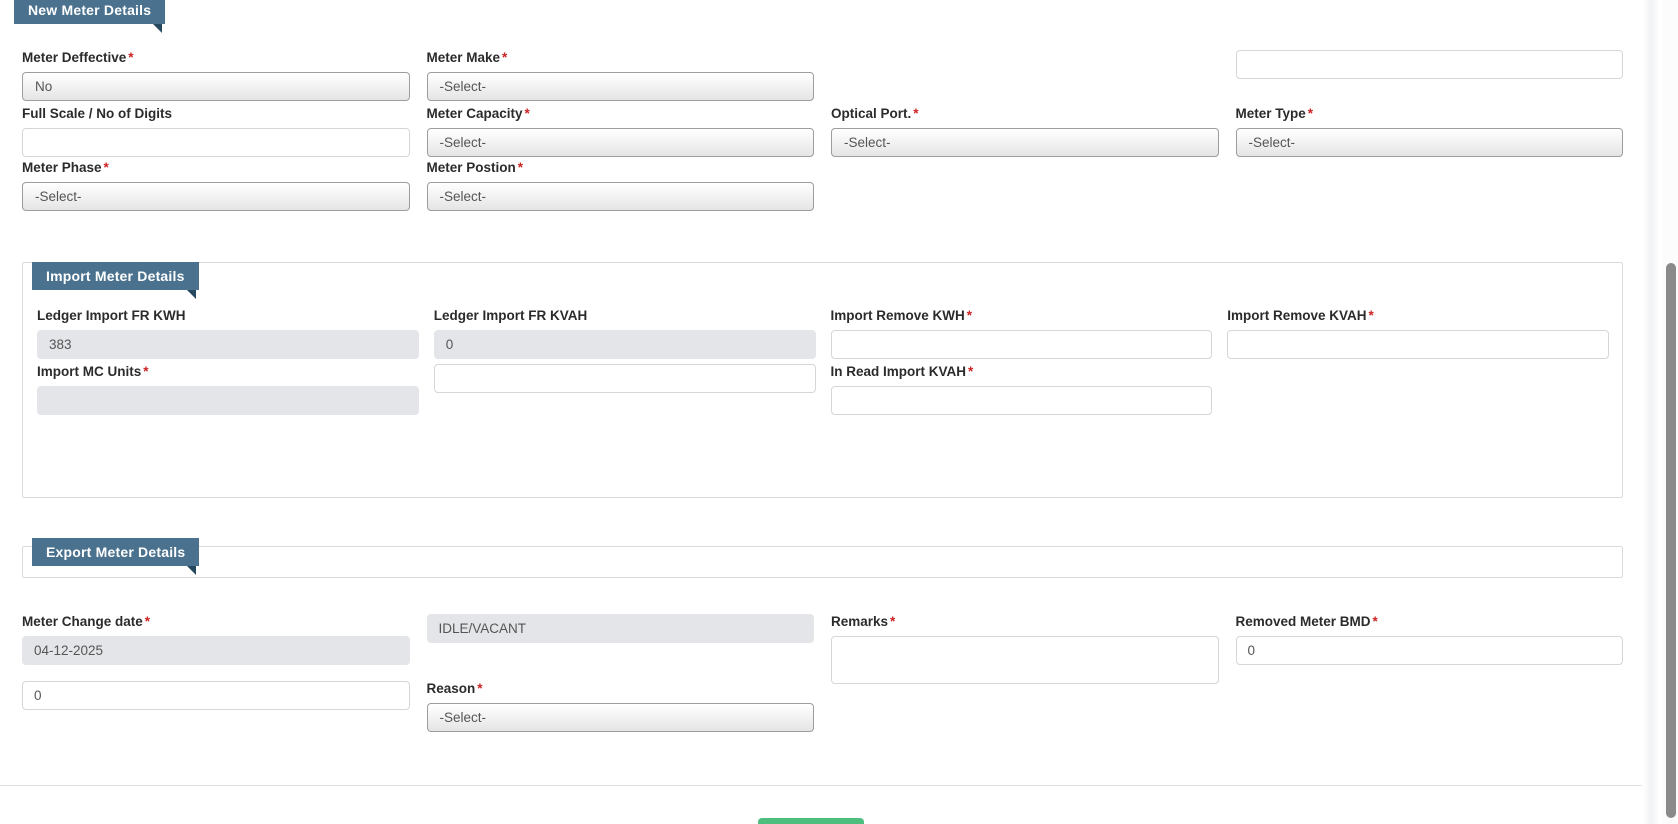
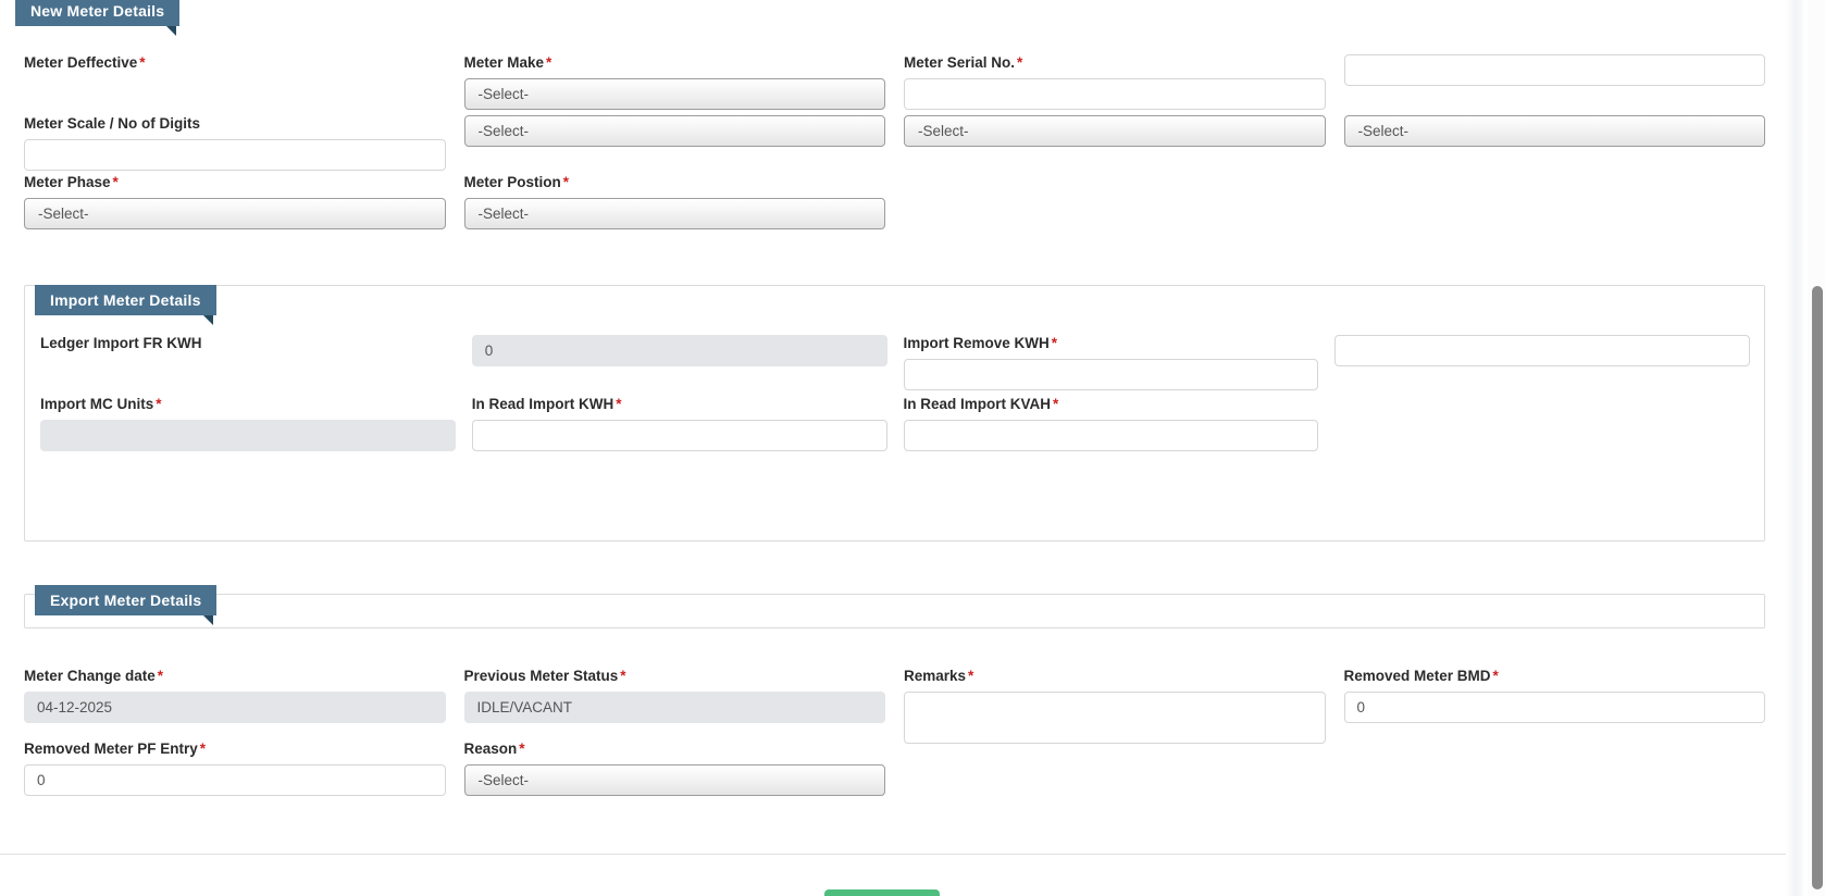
  New Meter Details
  Meter Deffective *
- No
  Meter Make *
  -Select-
+ Meter Serial No. *
- Full Scale / No of Digits
+ Meter Scale / No of Digits
- Meter Capacity *
  -Select-
- Optical Port. *
  -Select-
- Meter Type *
  -Select-
  Meter Phase *
  -Select-
  Meter Postion *
  -Select-
  Import Meter Details
  Ledger Import FR KWH
- 383
- Ledger Import FR KVAH
  0
  Import Remove KWH *
- Import Remove KVAH *
  Import MC Units *
+ In Read Import KWH *
  In Read Import KVAH *
  Export Meter Details
  Meter Change date *
  04-12-2025
+ Previous Meter Status *
  IDLE/VACANT
  Remarks *
  Removed Meter BMD *
  0
+ Removed Meter PF Entry *
  0
  Reason *
  -Select-
